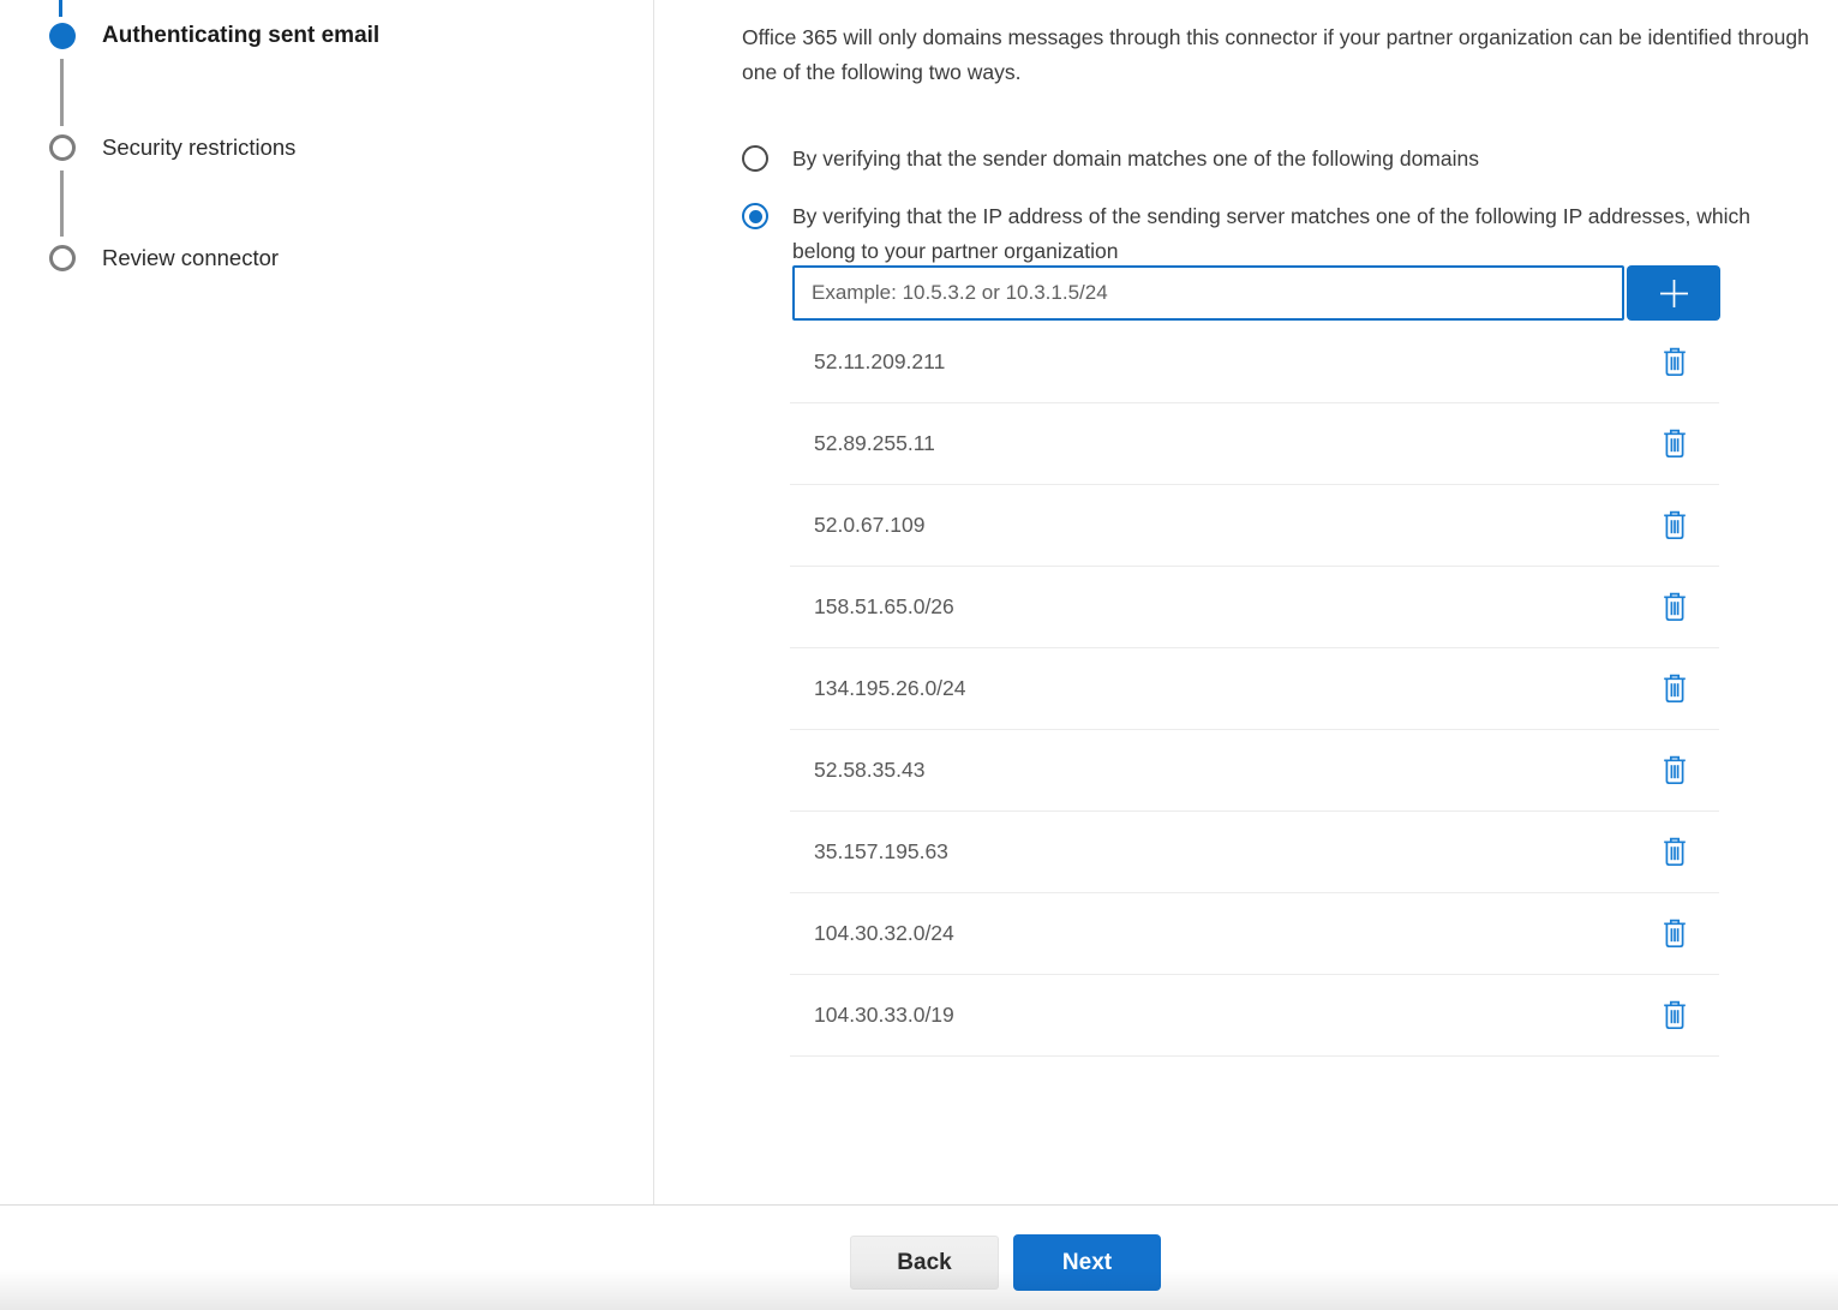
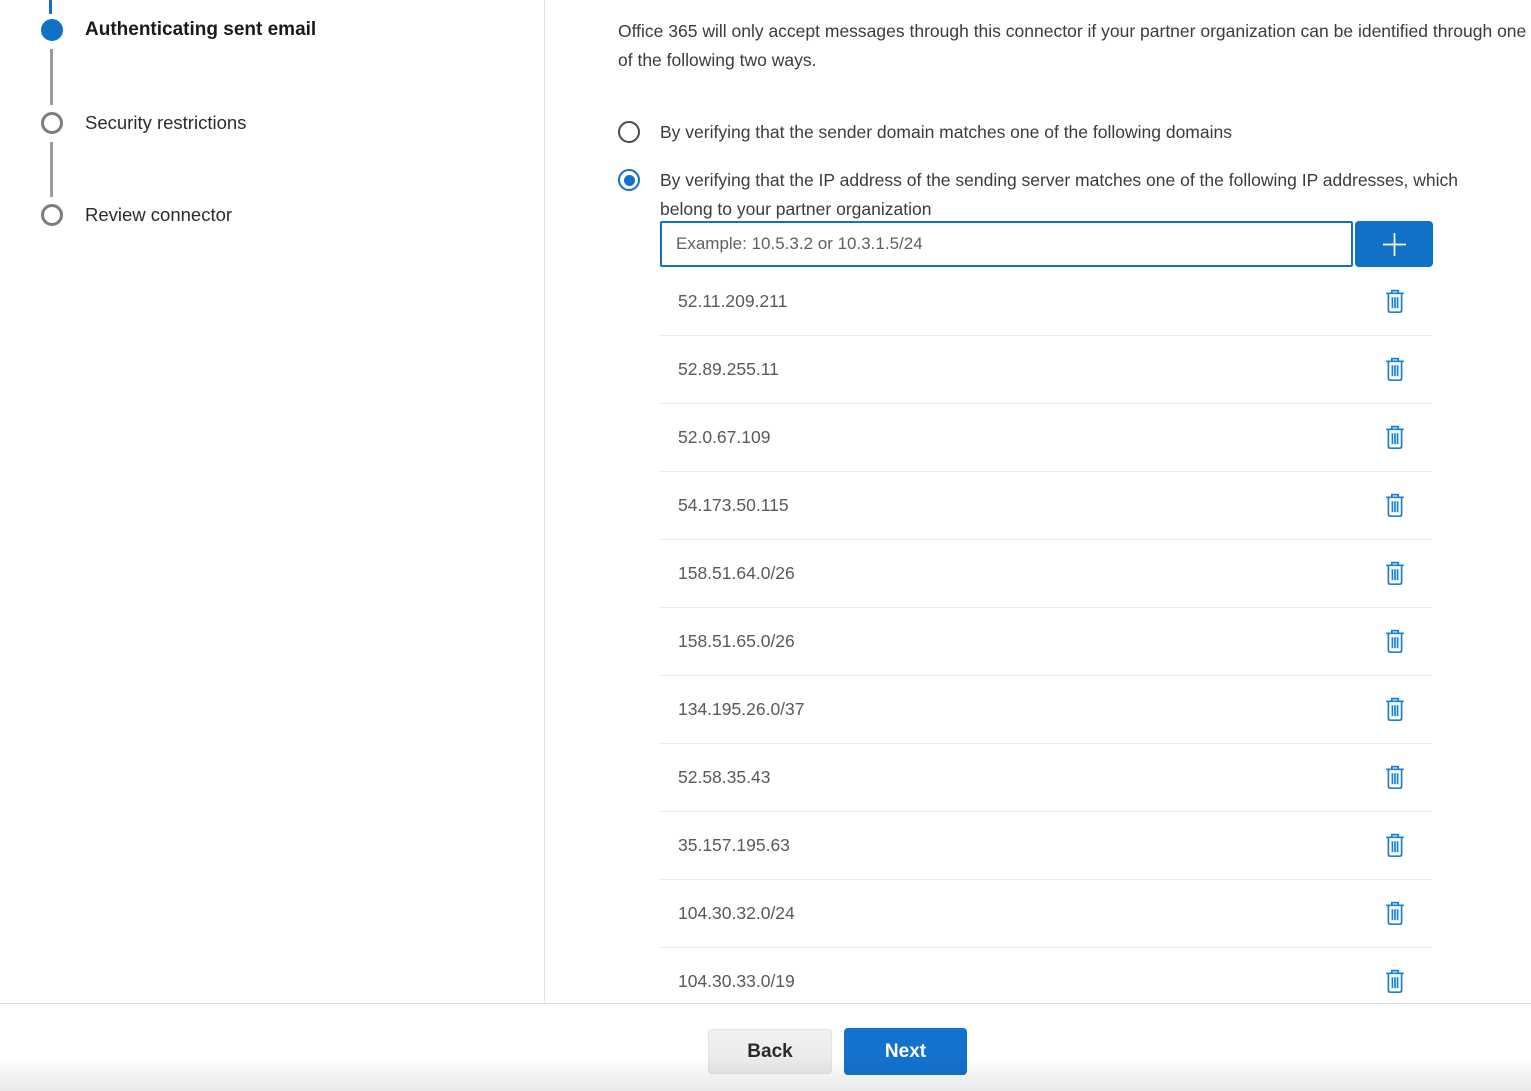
  Authenticating sent email
  Security restrictions
  Review connector
- Office 365 will only domains messages through this connector if your partner organization can be identified through one of the following two ways.
+ Office 365 will only accept messages through this connector if your partner organization can be identified through one of the following two ways.
  By verifying that the sender domain matches one of the following domains
  By verifying that the IP address of the sending server matches one of the following IP addresses, which belong to your partner organization
  Example: 10.5.3.2 or 10.3.1.5/24
  52.11.209.211
  52.89.255.11
  52.0.67.109
+ 54.173.50.115
+ 158.51.64.0/26
  158.51.65.0/26
- 134.195.26.0/24
+ 134.195.26.0/37
  52.58.35.43
  35.157.195.63
  104.30.32.0/24
  104.30.33.0/19
  Back
  Next
